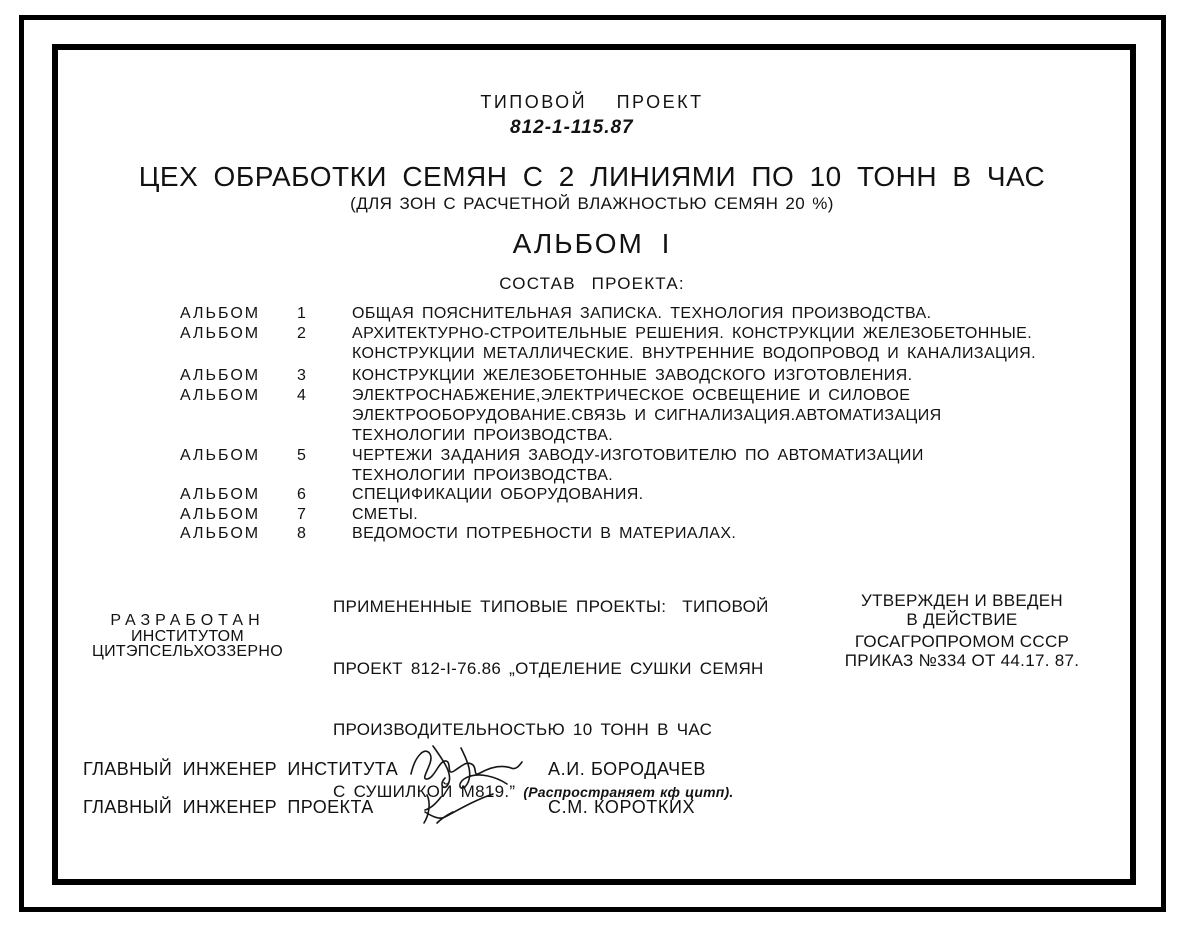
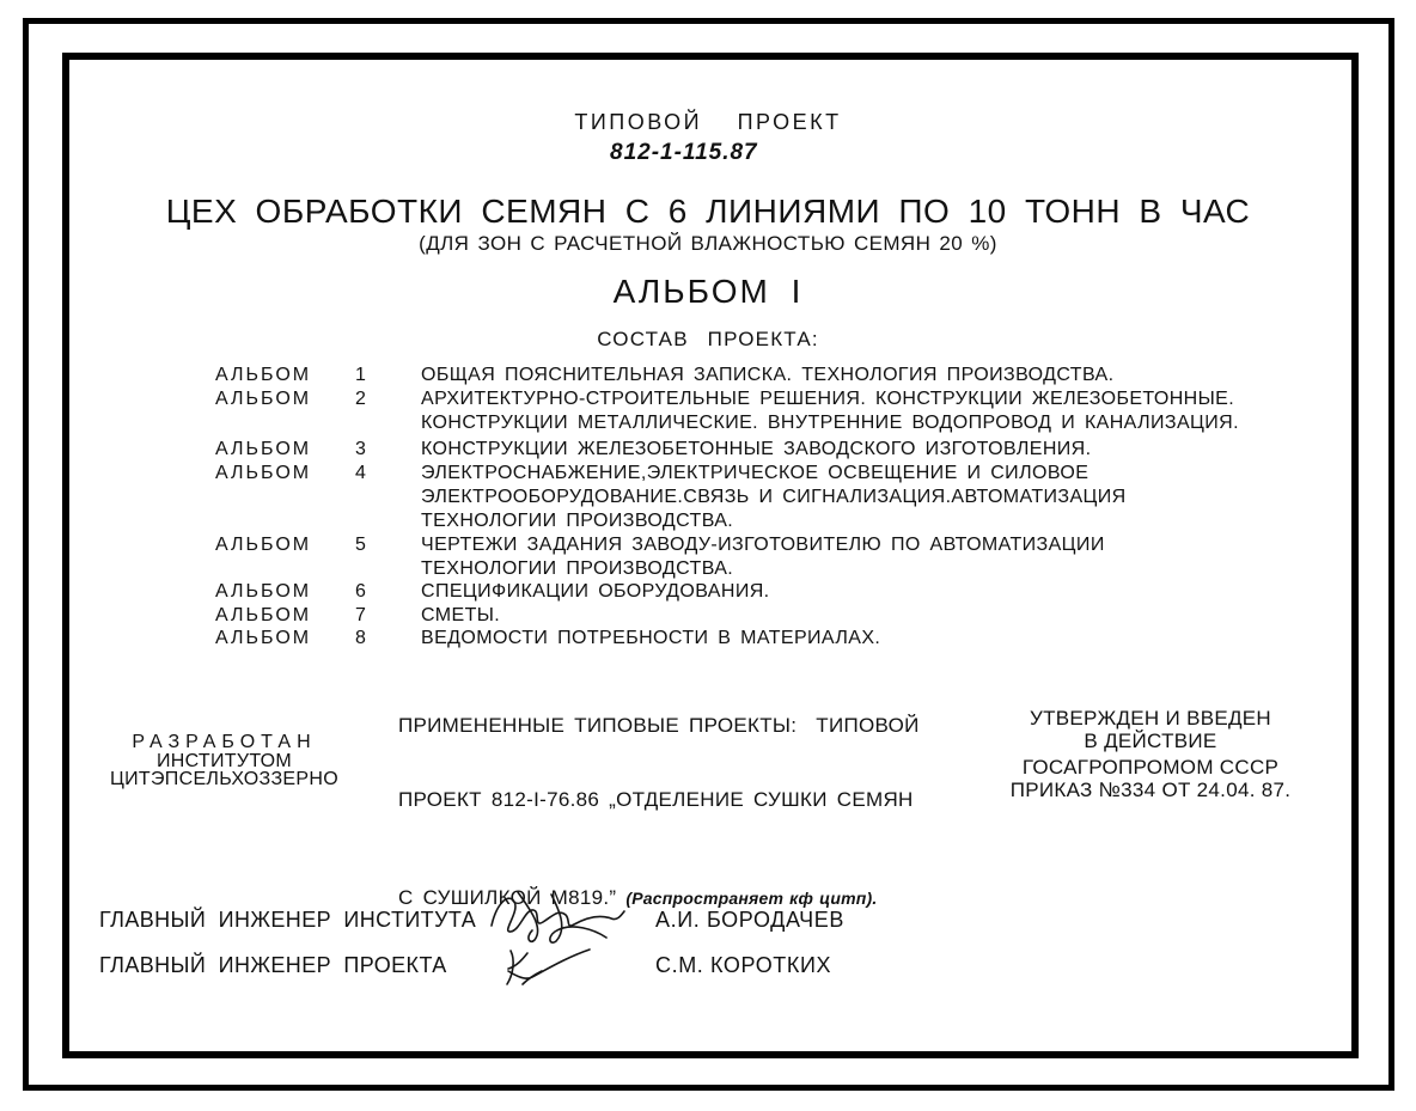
  ТИПОВОЙ ПРОЕКТ
  812-1-115.87
- ЦЕХ ОБРАБОТКИ СЕМЯН С 2 ЛИНИЯМИ ПО 10 ТОНН В ЧАС
+ ЦЕХ ОБРАБОТКИ СЕМЯН С 6 ЛИНИЯМИ ПО 10 ТОНН В ЧАС
  (ДЛЯ ЗОН С РАСЧЕТНОЙ ВЛАЖНОСТЬЮ СЕМЯН 20 %)
  АЛЬБОМ I
  СОСТАВ ПРОЕКТА:
  АЛЬБОМ
  1
  ОБЩАЯ ПОЯСНИТЕЛЬНАЯ ЗАПИСКА. ТЕХНОЛОГИЯ ПРОИЗВОДСТВА.
  АЛЬБОМ
  2
  АРХИТЕКТУРНО-СТРОИТЕЛЬНЫЕ РЕШЕНИЯ. КОНСТРУКЦИИ ЖЕЛЕЗОБЕТОННЫЕ.
  КОНСТРУКЦИИ МЕТАЛЛИЧЕСКИЕ. ВНУТРЕННИЕ ВОДОПРОВОД И КАНАЛИЗАЦИЯ.
  АЛЬБОМ
  3
  КОНСТРУКЦИИ ЖЕЛЕЗОБЕТОННЫЕ ЗАВОДСКОГО ИЗГОТОВЛЕНИЯ.
  АЛЬБОМ
  4
  ЭЛЕКТРОСНАБЖЕНИЕ,ЭЛЕКТРИЧЕСКОЕ ОСВЕЩЕНИЕ И СИЛОВОЕ
  ЭЛЕКТРООБОРУДОВАНИЕ.СВЯЗЬ И СИГНАЛИЗАЦИЯ.АВТОМАТИЗАЦИЯ
  ТЕХНОЛОГИИ ПРОИЗВОДСТВА.
  АЛЬБОМ
  5
  ЧЕРТЕЖИ ЗАДАНИЯ ЗАВОДУ-ИЗГОТОВИТЕЛЮ ПО АВТОМАТИЗАЦИИ
  ТЕХНОЛОГИИ ПРОИЗВОДСТВА.
  АЛЬБОМ
  6
  СПЕЦИФИКАЦИИ ОБОРУДОВАНИЯ.
  АЛЬБОМ
  7
  СМЕТЫ.
  АЛЬБОМ
  8
  ВЕДОМОСТИ ПОТРЕБНОСТИ В МАТЕРИАЛАХ.
  ПРИМЕНЕННЫЕ ТИПОВЫЕ ПРОЕКТЫ: ТИПОВОЙ
  ПРОЕКТ 812-I-76.86 „ОТДЕЛЕНИЕ СУШКИ СЕМЯН
- ПРОИЗВОДИТЕЛЬНОСТЬЮ 10 ТОНН В ЧАС
  С СУШИЛКОЙ М819.” (Распространяет кф цитп).
  РАЗРАБОТАН
  ИНСТИТУТОМ
  ЦИТЭПСЕЛЬХОЗЗЕРНО
  УТВЕРЖДЕН И ВВЕДЕН
  В ДЕЙСТВИЕ
  ГОСАГРОПРОМОМ СССР
- ПРИКАЗ №334 ОТ 44.17. 87.
+ ПРИКАЗ №334 ОТ 24.04. 87.
  ГЛАВНЫЙ ИНЖЕНЕР ИНСТИТУТА
  А.И. БОРОДАЧЕВ
  ГЛАВНЫЙ ИНЖЕНЕР ПРОЕКТА
  С.М. КОРОТКИХ
